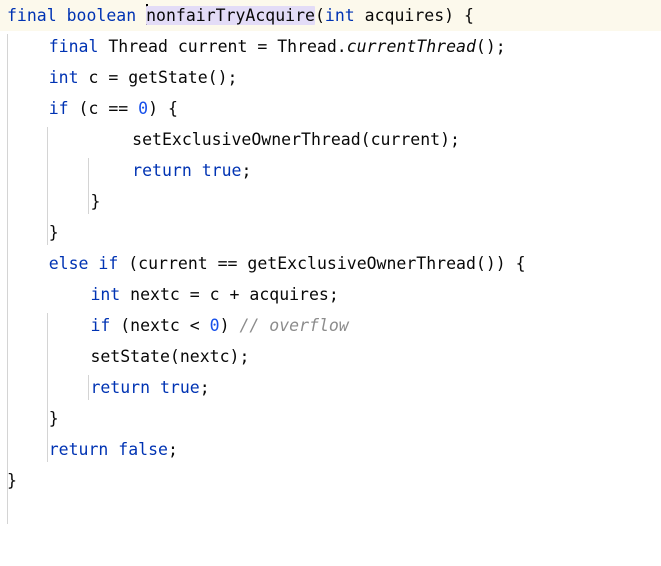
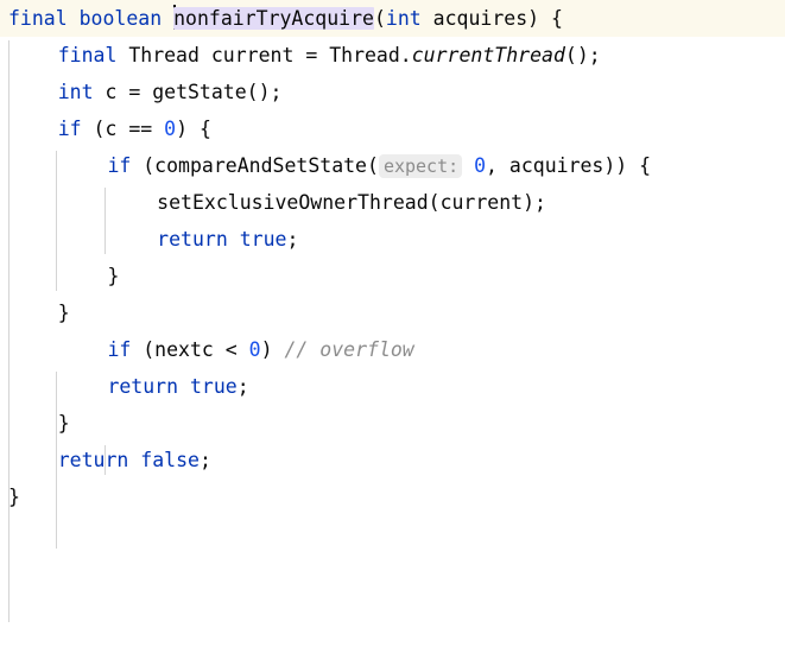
  final boolean nonfairTryAcquire(int acquires) {
  final Thread current = Thread.currentThread();
  int c = getState();
  if (c == 0) {
+ if (compareAndSetState( expect: 0, acquires)) {
  setExclusiveOwnerThread(current);
  return true;
  }
  }
- else if (current == getExclusiveOwnerThread()) {
- int nextc = c + acquires;
  if (nextc < 0) // overflow
- setState(nextc);
  return true;
  }
  return false;
  }
